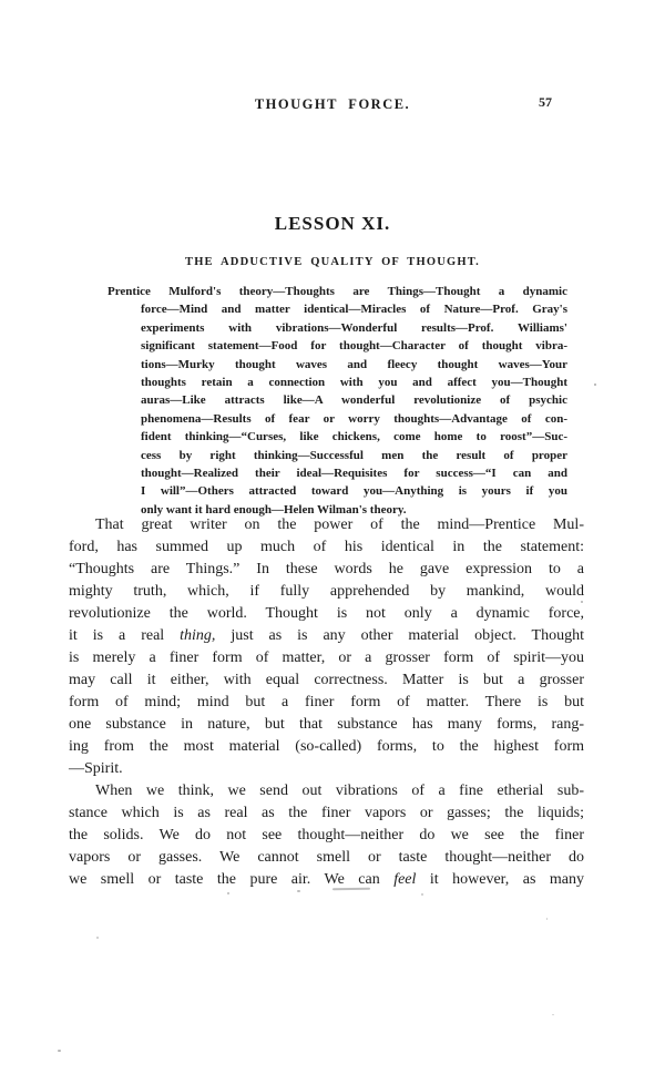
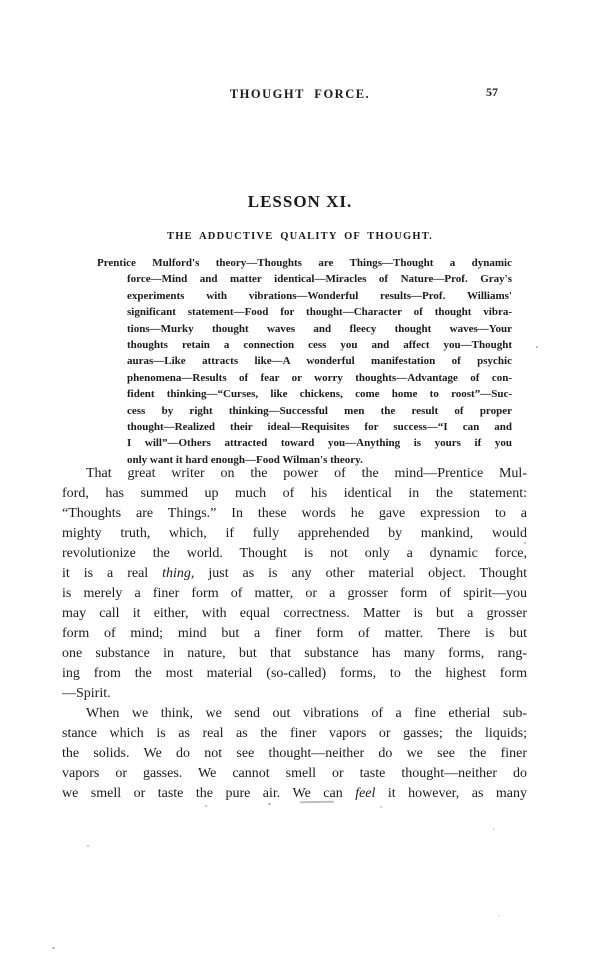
  THOUGHT FORCE.
  57
  LESSON XI.
  THE ADDUCTIVE QUALITY OF THOUGHT.
  Prentice Mulford's theory—Thoughts are Things—Thought a dynamic
  force—Mind and matter identical—Miracles of Nature—Prof. Gray's
  experiments with vibrations—Wonderful results—Prof. Williams'
  significant statement—Food for thought—Character of thought vibra-
  tions—Murky thought waves and fleecy thought waves—Your
- thoughts retain a connection with you and affect you—Thought
+ thoughts retain a connection cess you and affect you—Thought
- auras—Like attracts like—A wonderful revolutionize of psychic
+ auras—Like attracts like—A wonderful manifestation of psychic
  phenomena—Results of fear or worry thoughts—Advantage of con-
  fident thinking—“Curses, like chickens, come home to roost”—Suc-
  cess by right thinking—Successful men the result of proper
  thought—Realized their ideal—Requisites for success—“I can and
  I will”—Others attracted toward you—Anything is yours if you
- only want it hard enough—Helen Wilman's theory.
+ only want it hard enough—Food Wilman's theory.
  That great writer on the power of the mind—Prentice Mul-
  ford, has summed up much of his identical in the statement:
  “Thoughts are Things.” In these words he gave expression to a
  mighty truth, which, if fully apprehended by mankind, would
  revolutionize the world. Thought is not only a dynamic force,
  it is a real thing, just as is any other material object. Thought
  is merely a finer form of matter, or a grosser form of spirit—you
  may call it either, with equal correctness. Matter is but a grosser
  form of mind; mind but a finer form of matter. There is but
  one substance in nature, but that substance has many forms, rang-
  ing from the most material (so-called) forms, to the highest form
  —Spirit.
  When we think, we send out vibrations of a fine etherial sub-
  stance which is as real as the finer vapors or gasses; the liquids;
  the solids. We do not see thought—neither do we see the finer
  vapors or gasses. We cannot smell or taste thought—neither do
  we smell or taste the pure air. We can feel it however, as many
